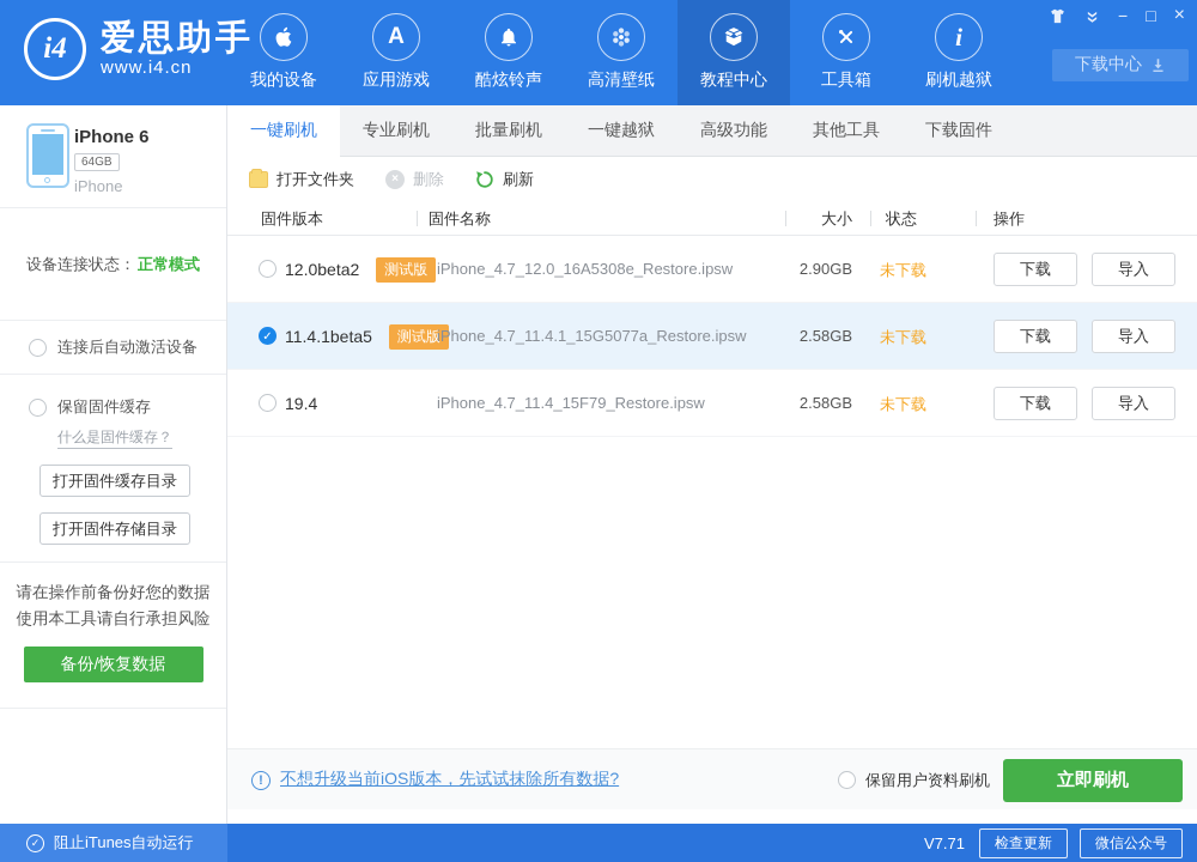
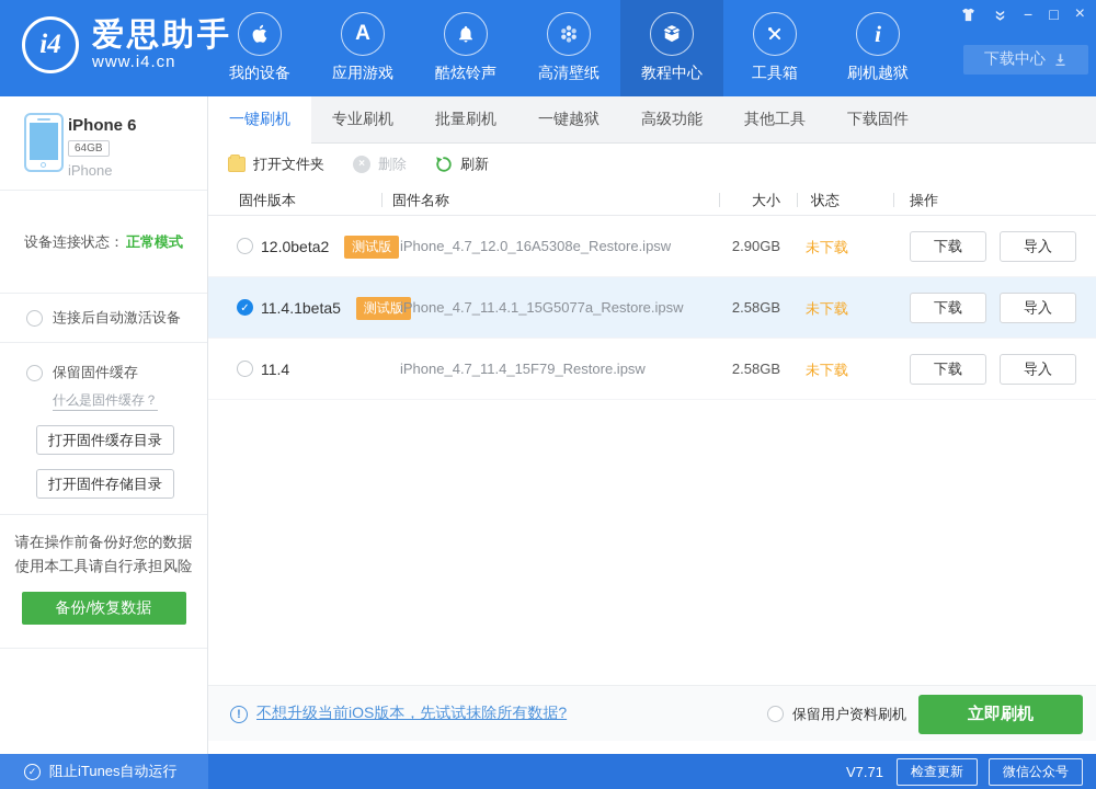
  i4
  爱思助手
  www.i4.cn
  我的设备
  A
  应用游戏
  酷炫铃声
  高清壁纸
  教程中心
  工具箱
  i
  刷机越狱
  −
  □
  ×
  下载中心
  iPhone 6
  64GB
  iPhone
  设备连接状态：
  正常模式
  连接后自动激活设备
  保留固件缓存
  什么是固件缓存？
  打开固件缓存目录
  打开固件存储目录
  请在操作前备份好您的数据
  使用本工具请自行承担风险
  备份/恢复数据
  一键刷机
  专业刷机
  批量刷机
  一键越狱
  高级功能
  其他工具
  下载固件
  打开文件夹
  ×
  删除
  刷新
  固件版本
  固件名称
  大小
  状态
  操作
  12.0beta2
  测试版
  iPhone_4.7_12.0_16A5308e_Restore.ipsw
  2.90GB
  未下载
  下载
  导入
  ✓
  11.4.1beta5
  测试版
  iPhone_4.7_11.4.1_15G5077a_Restore.ipsw
  2.58GB
  未下载
  下载
  导入
- 19.4
+ 11.4
  iPhone_4.7_11.4_15F79_Restore.ipsw
  2.58GB
  未下载
  下载
  导入
  !
  不想升级当前iOS版本，先试试抹除所有数据?
  保留用户资料刷机
  立即刷机
  ✓
  阻止iTunes自动运行
  V7.71
  检查更新
  微信公众号
